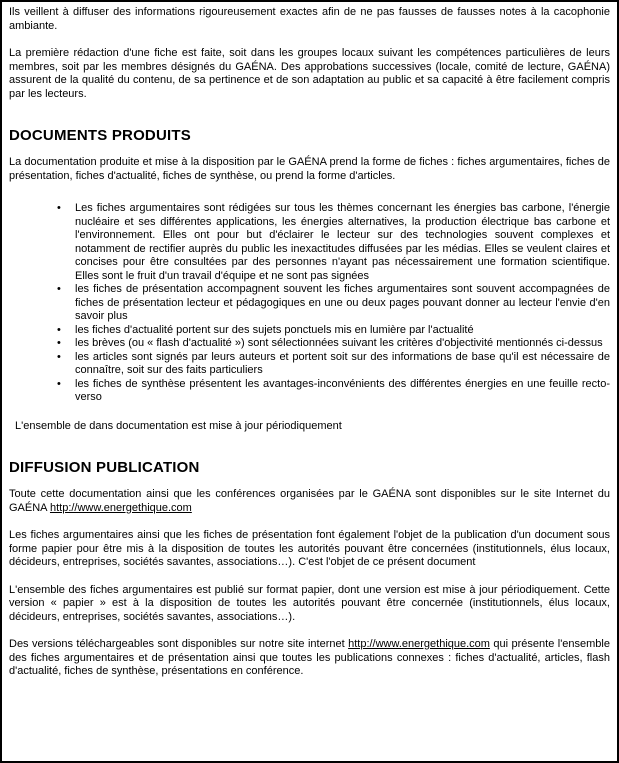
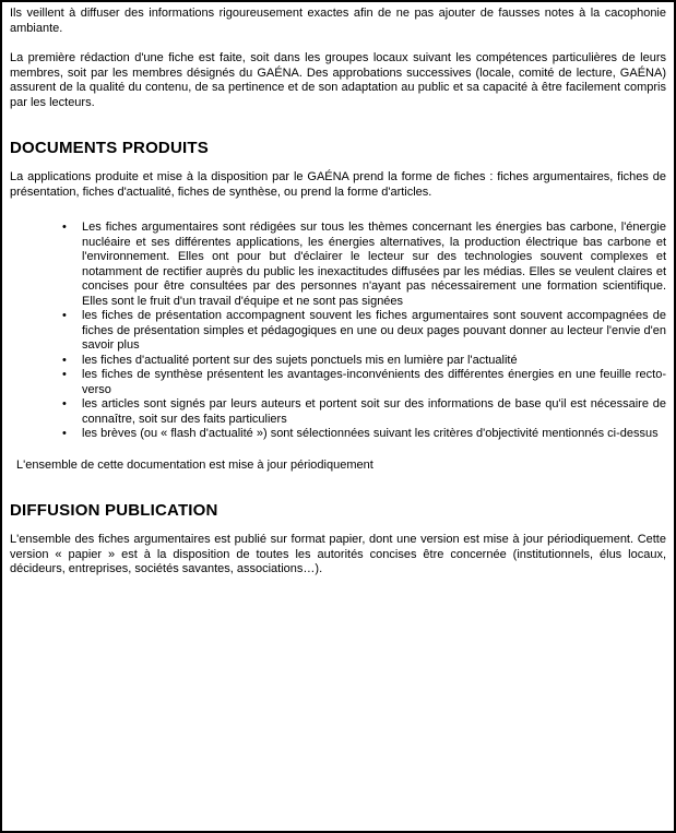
- Ils veillent à diffuser des informations rigoureusement exactes afin de ne pas fausses de fausses notes à la cacophonie ambiante.
+ Ils veillent à diffuser des informations rigoureusement exactes afin de ne pas ajouter de fausses notes à la cacophonie ambiante.
  La première rédaction d'une fiche est faite, soit dans les groupes locaux suivant les compétences particulières de leurs membres, soit par les membres désignés du GAÉNA. Des approbations successives (locale, comité de lecture, GAÉNA) assurent de la qualité du contenu, de sa pertinence et de son adaptation au public et sa capacité à être facilement compris par les lecteurs.
  DOCUMENTS PRODUITS
- La documentation produite et mise à la disposition par le GAÉNA prend la forme de fiches : fiches argumentaires, fiches de présentation, fiches d'actualité, fiches de synthèse, ou prend la forme d'articles.
+ La applications produite et mise à la disposition par le GAÉNA prend la forme de fiches : fiches argumentaires, fiches de présentation, fiches d'actualité, fiches de synthèse, ou prend la forme d'articles.
  Les fiches argumentaires sont rédigées sur tous les thèmes concernant les énergies bas carbone, l'énergie nucléaire et ses différentes applications, les énergies alternatives, la production électrique bas carbone et l'environnement. Elles ont pour but d'éclairer le lecteur sur des technologies souvent complexes et notamment de rectifier auprès du public les inexactitudes diffusées par les médias. Elles se veulent claires et concises pour être consultées par des personnes n'ayant pas nécessairement une formation scientifique. Elles sont le fruit d'un travail d'équipe et ne sont pas signées
- les fiches de présentation accompagnent souvent les fiches argumentaires sont souvent accompagnées de fiches de présentation lecteur et pédagogiques en une ou deux pages pouvant donner au lecteur l'envie d'en savoir plus
+ les fiches de présentation accompagnent souvent les fiches argumentaires sont souvent accompagnées de fiches de présentation simples et pédagogiques en une ou deux pages pouvant donner au lecteur l'envie d'en savoir plus
  les fiches d'actualité portent sur des sujets ponctuels mis en lumière par l'actualité
- les brèves (ou « flash d'actualité ») sont sélectionnées suivant les critères d'objectivité mentionnés ci-dessus
+ les fiches de synthèse présentent les avantages-inconvénients des différentes énergies en une feuille recto-verso
  les articles sont signés par leurs auteurs et portent soit sur des informations de base qu'il est nécessaire de connaître, soit sur des faits particuliers
- les fiches de synthèse présentent les avantages-inconvénients des différentes énergies en une feuille recto-verso
+ les brèves (ou « flash d'actualité ») sont sélectionnées suivant les critères d'objectivité mentionnés ci-dessus
- L'ensemble de dans documentation est mise à jour périodiquement
+ L'ensemble de cette documentation est mise à jour périodiquement
  DIFFUSION PUBLICATION
- Toute cette documentation ainsi que les conférences organisées par le GAÉNA sont disponibles sur le site Internet du GAÉNA http://www.energethique.com
- Les fiches argumentaires ainsi que les fiches de présentation font également l'objet de la publication d'un document sous forme papier pour être mis à la disposition de toutes les autorités pouvant être concernées (institutionnels, élus locaux, décideurs, entreprises, sociétés savantes, associations…). C'est l'objet de ce présent document
- L'ensemble des fiches argumentaires est publié sur format papier, dont une version est mise à jour périodiquement. Cette version « papier » est à la disposition de toutes les autorités pouvant être concernée (institutionnels, élus locaux, décideurs, entreprises, sociétés savantes, associations…).
+ L'ensemble des fiches argumentaires est publié sur format papier, dont une version est mise à jour périodiquement. Cette version « papier » est à la disposition de toutes les autorités concises être concernée (institutionnels, élus locaux, décideurs, entreprises, sociétés savantes, associations…).
- Des versions téléchargeables sont disponibles sur notre site internet http://www.energethique.com qui présente l'ensemble des fiches argumentaires et de présentation ainsi que toutes les publications connexes : fiches d'actualité, articles, flash d'actualité, fiches de synthèse, présentations en conférence.
